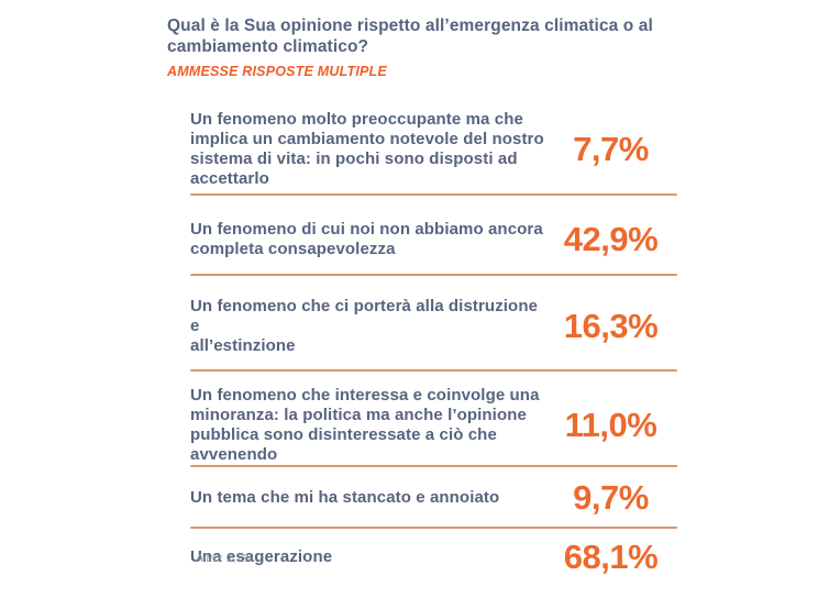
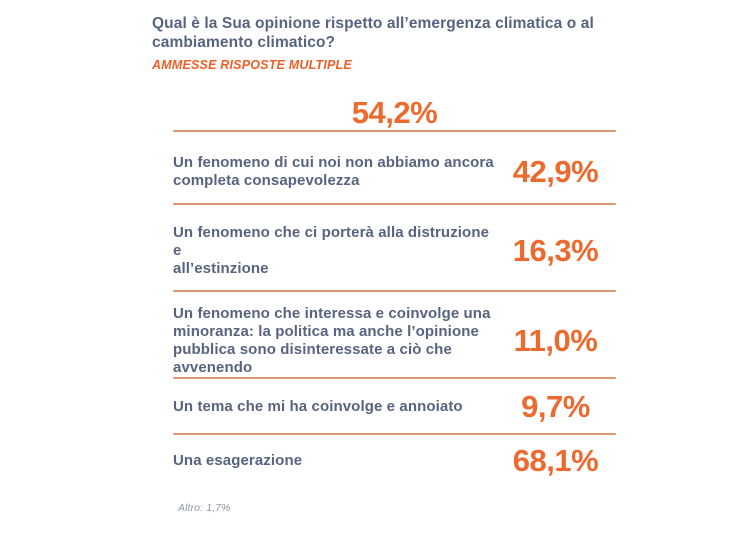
  Qual è la Sua opinione rispetto all’emergenza climatica o al
  cambiamento climatico?
  AMMESSE RISPOSTE MULTIPLE
- Un fenomeno molto preoccupante ma che
- implica un cambiamento notevole del nostro
- sistema di vita: in pochi sono disposti ad
- accettarlo
- 7,7%
+ 54,2%
  Un fenomeno di cui noi non abbiamo ancora
  completa consapevolezza
  42,9%
  Un fenomeno che ci porterà alla distruzione e
  all’estinzione
  16,3%
  Un fenomeno che interessa e coinvolge una
  minoranza: la politica ma anche l’opinione
  pubblica sono disinteressate a ciò che
  avvenendo
  11,0%
- Un tema che mi ha stancato e annoiato
+ Un tema che mi ha coinvolge e annoiato
  9,7%
  Una esagerazione
  68,1%
  Altro: 1,7%
